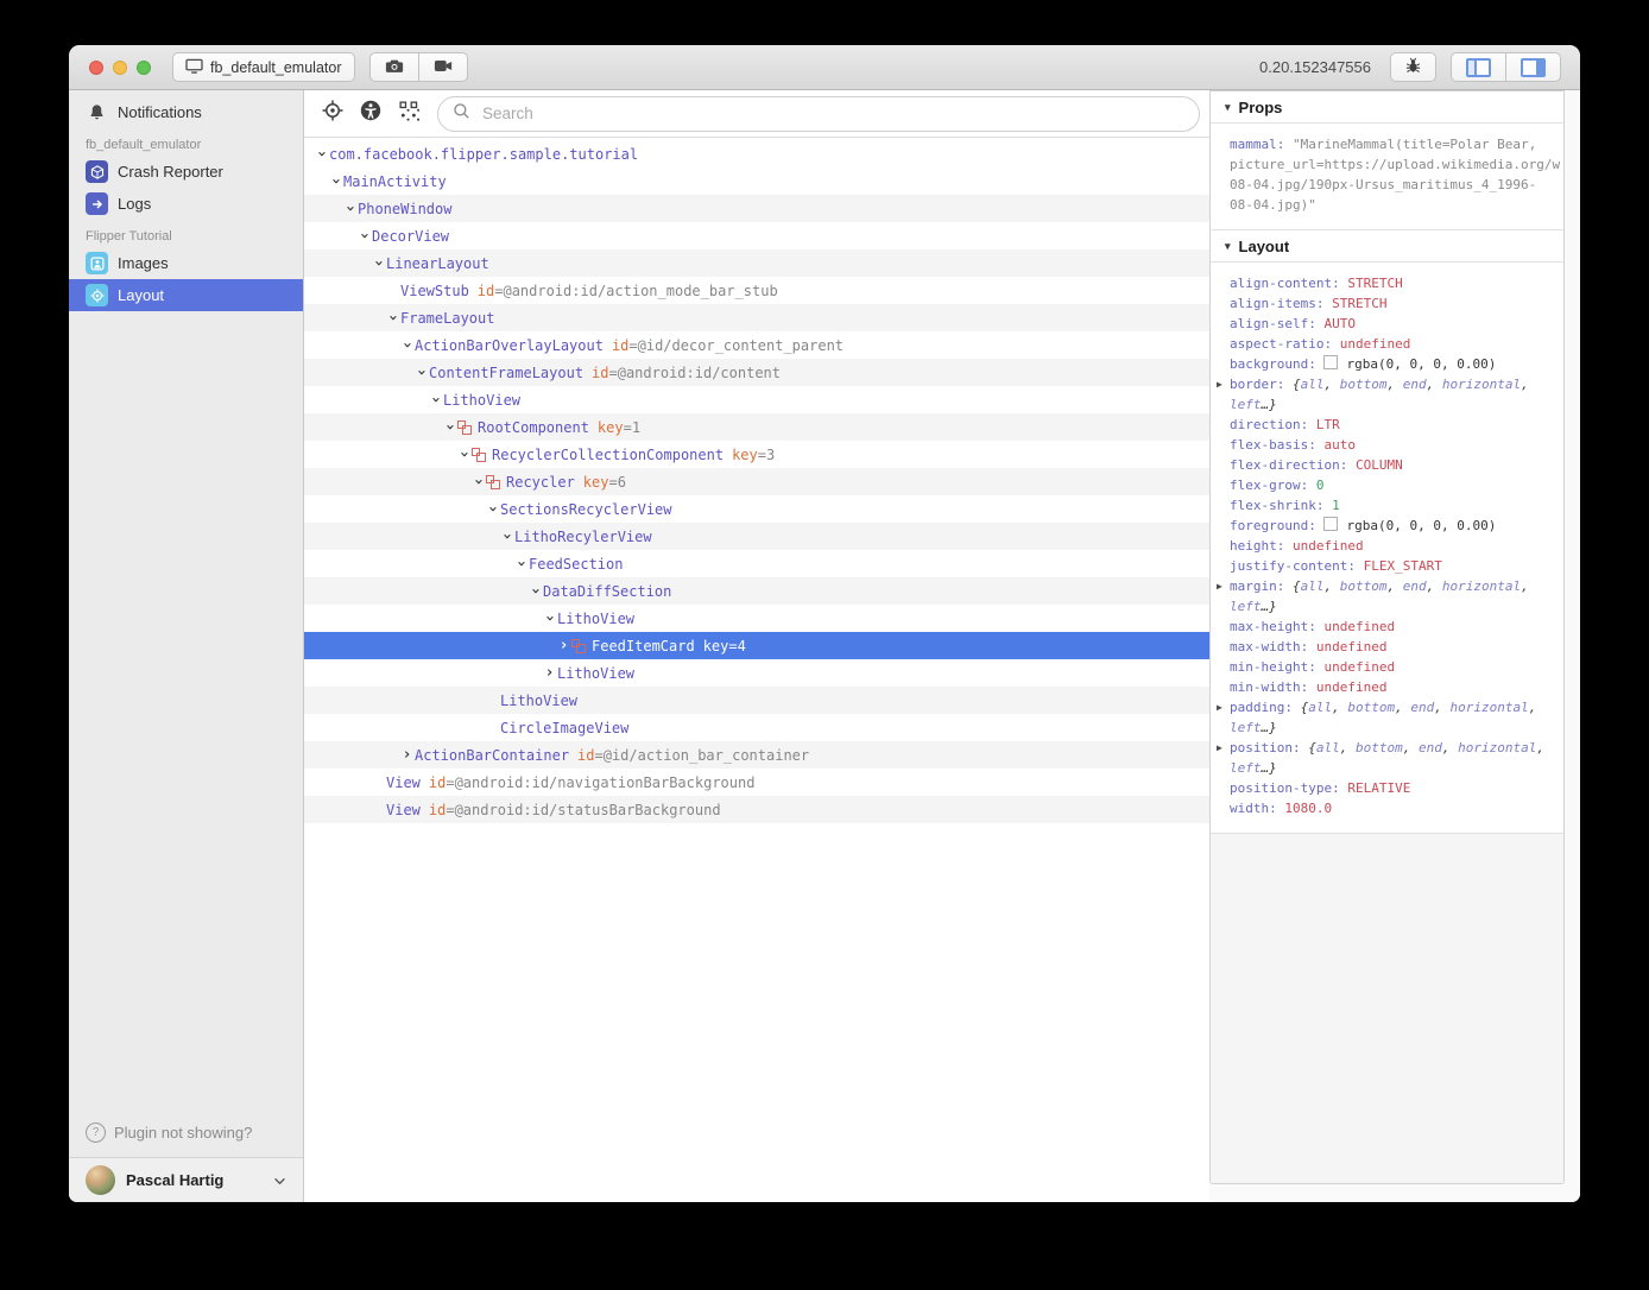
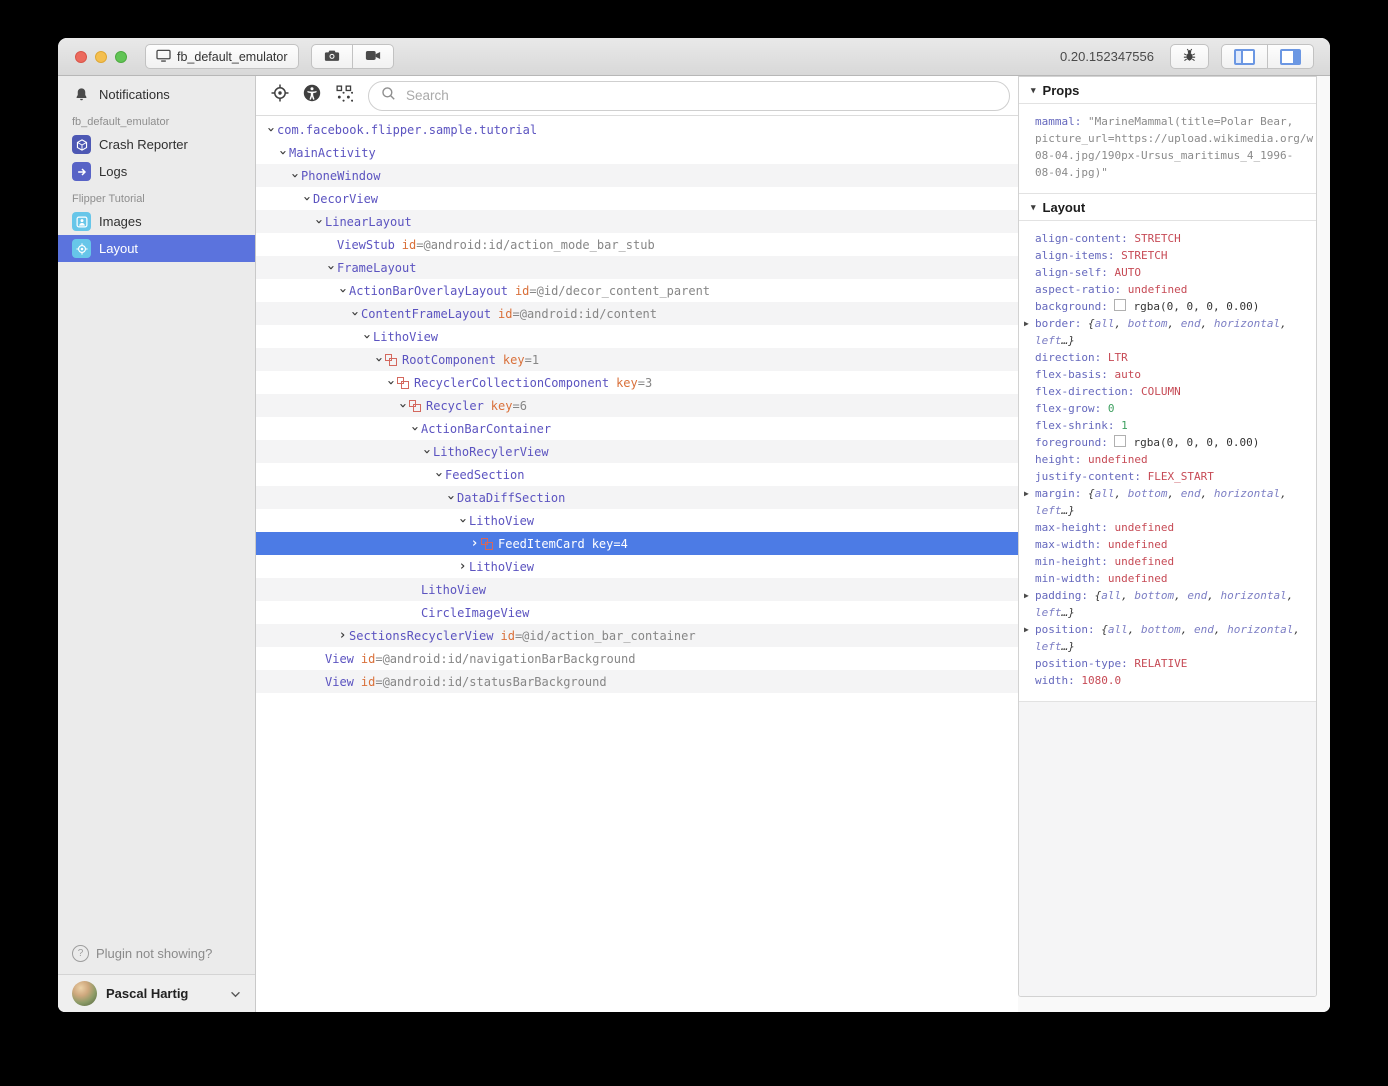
  fb_default_emulator
  0.20.152347556
  Notifications
  fb_default_emulator
  Crash Reporter
  Logs
  Flipper Tutorial
  Images
  Layout
  ?
  Plugin not showing?
  Pascal Hartig
  Search
  com.facebook.flipper.sample.tutorial
  MainActivity
  PhoneWindow
  DecorView
  LinearLayout
  ViewStub
  id
  =@android:id/action_mode_bar_stub
  FrameLayout
  ActionBarOverlayLayout
  id
  =@id/decor_content_parent
  ContentFrameLayout
  id
  =@android:id/content
  LithoView
  RootComponent
  key
  =1
  RecyclerCollectionComponent
  key
  =3
  Recycler
  key
  =6
- SectionsRecyclerView
+ ActionBarContainer
  LithoRecylerView
  FeedSection
  DataDiffSection
  LithoView
  ›
  FeedItemCard
  key
  =4
  ›
  LithoView
  LithoView
  CircleImageView
  ›
- ActionBarContainer
+ SectionsRecyclerView
  id
  =@id/action_bar_container
  View
  id
  =@android:id/navigationBarBackground
  View
  id
  =@android:id/statusBarBackground
  ▾
  Props
  mammal: "MarineMammal(title=Polar Bear,
  picture_url=https://upload.wikimedia.org/w
  08-04.jpg/190px-Ursus_maritimus_4_1996-
  08-04.jpg)"
  ▾
  Layout
  align-content: STRETCH
  align-items: STRETCH
  align-self: AUTO
  aspect-ratio: undefined
  background: rgba(0, 0, 0, 0.00)
  ▶
  border: {all, bottom, end, horizontal, left…}
  direction: LTR
  flex-basis: auto
  flex-direction: COLUMN
  flex-grow: 0
  flex-shrink: 1
  foreground: rgba(0, 0, 0, 0.00)
  height: undefined
  justify-content: FLEX_START
  ▶
  margin: {all, bottom, end, horizontal, left…}
  max-height: undefined
  max-width: undefined
  min-height: undefined
  min-width: undefined
  ▶
  padding: {all, bottom, end, horizontal, left…}
  ▶
  position: {all, bottom, end, horizontal, left…}
  position-type: RELATIVE
  width: 1080.0
